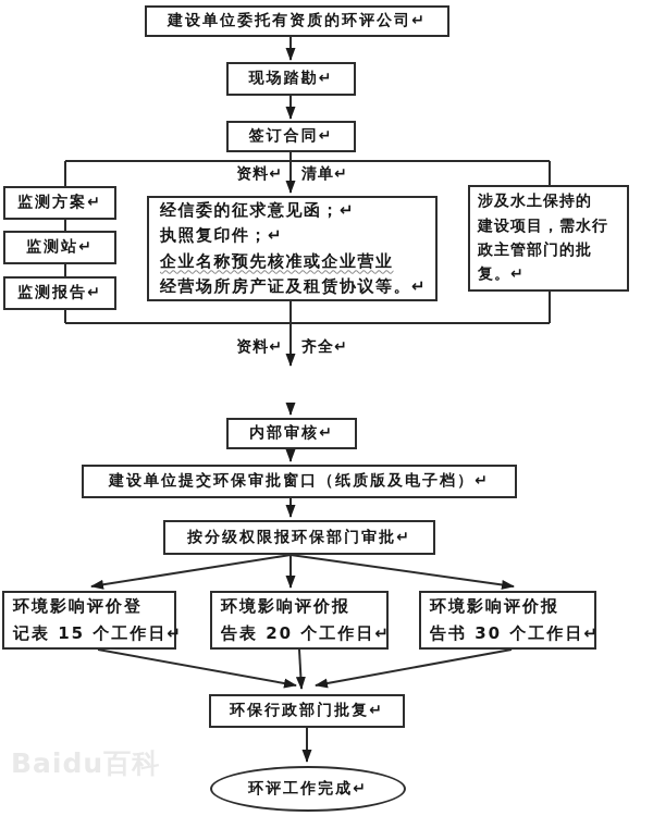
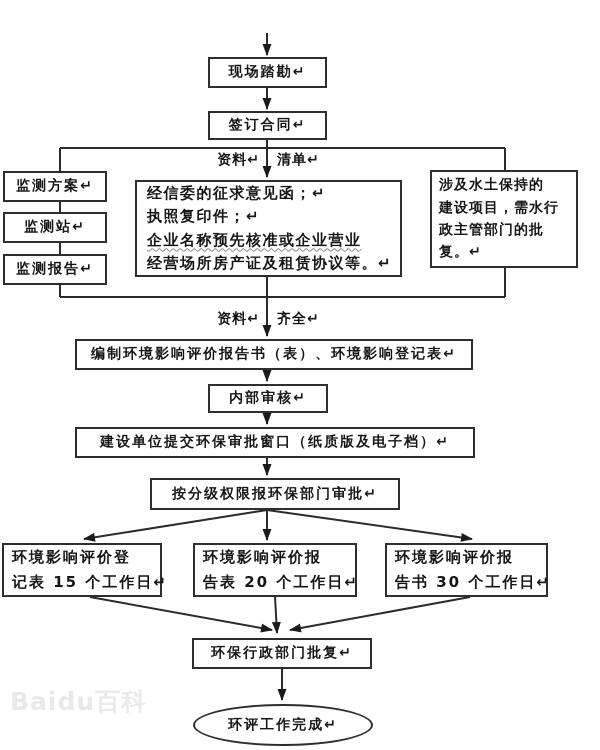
- 建设单位委托有资质的环评公司↵
  现场踏勘↵
  签订合同↵
  资料↵
  清单↵
  监测方案↵
  监测站↵
  监测报告↵
  经信委的征求意见函；↵
  执照复印件；↵
  企业名称预先核准或企业营业
  经营场所房产证及租赁协议等。↵
  涉及水土保持的
  建设项目，需水行
  政主管部门的批
  复。↵
  资料↵
  齐全↵
+ 编制环境影响评价报告书（表）、环境影响登记表↵
  内部审核↵
  建设单位提交环保审批窗口（纸质版及电子档）↵
  按分级权限报环保部门审批↵
  环境影响评价登
  记表 15 个工作日↵
  环境影响评价报
  告表 20 个工作日↵
  环境影响评价报
  告书 30 个工作日↵
  环保行政部门批复↵
  环评工作完成↵
